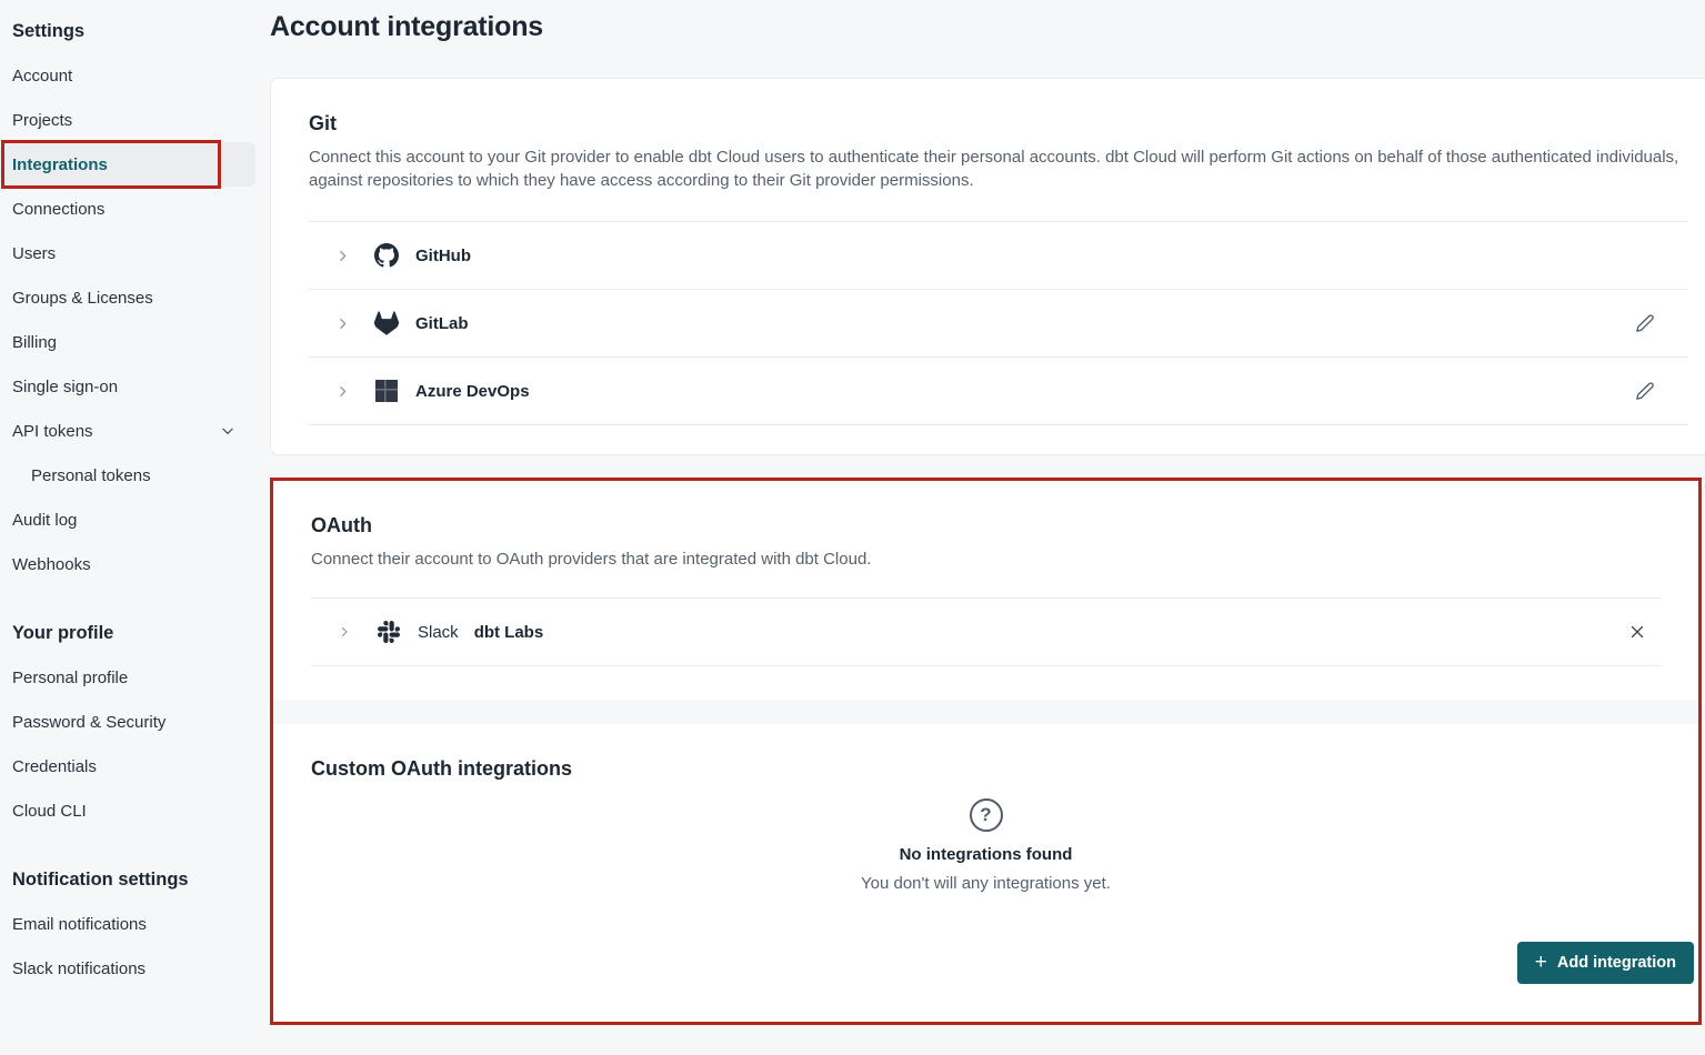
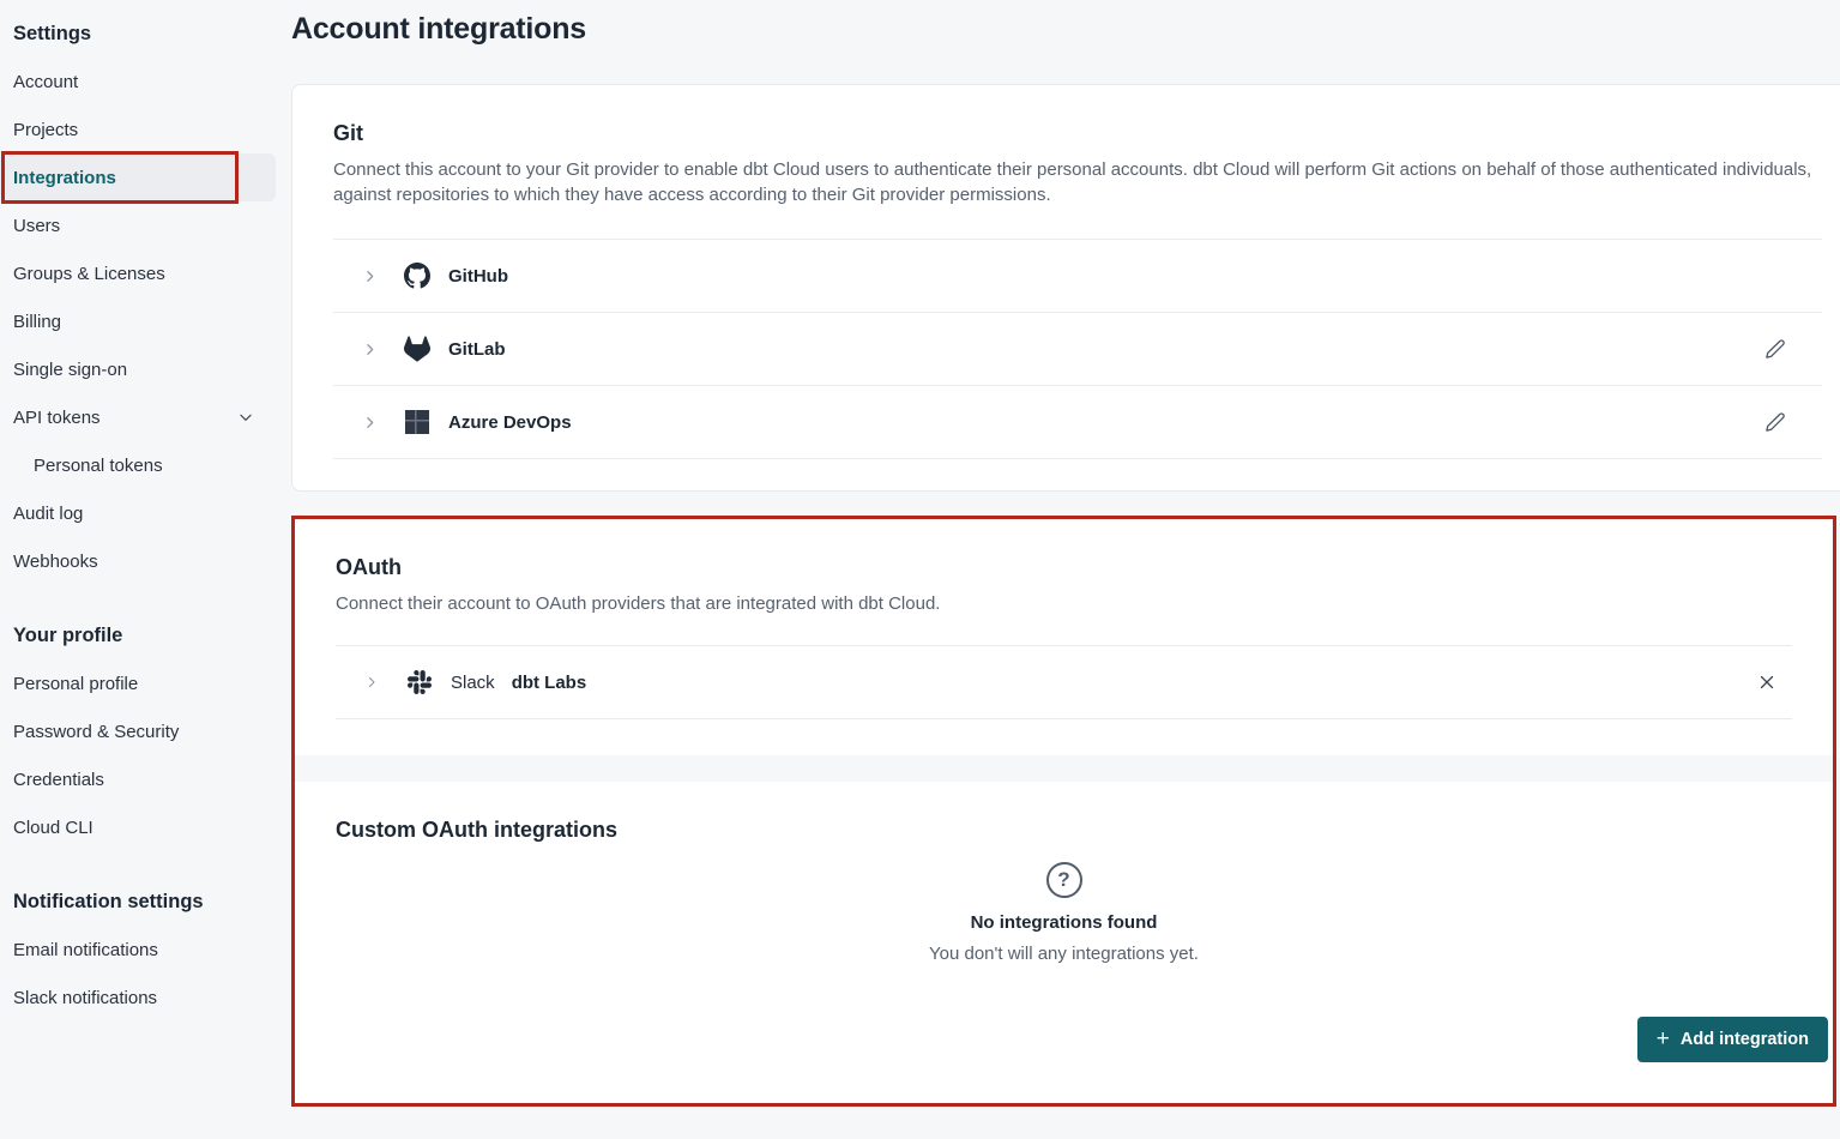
  Settings
  Account
  Projects
  Integrations
- Connections
  Users
  Groups & Licenses
  Billing
  Single sign-on
  API tokens
  Personal tokens
  Audit log
  Webhooks
  Your profile
  Personal profile
  Password & Security
  Credentials
  Cloud CLI
  Notification settings
  Email notifications
  Slack notifications
  Account integrations
  Git
  Connect this account to your Git provider to enable dbt Cloud users to authenticate their personal accounts. dbt Cloud will perform Git actions on behalf of those authenticated individuals, against repositories to which they have access according to their Git provider permissions.
  GitHub
  GitLab
  Azure DevOps
  OAuth
  Connect their account to OAuth providers that are integrated with dbt Cloud.
  Slack
  dbt Labs
  Custom OAuth integrations
  ?
  No integrations found
  You don't will any integrations yet.
  +
  Add integration
